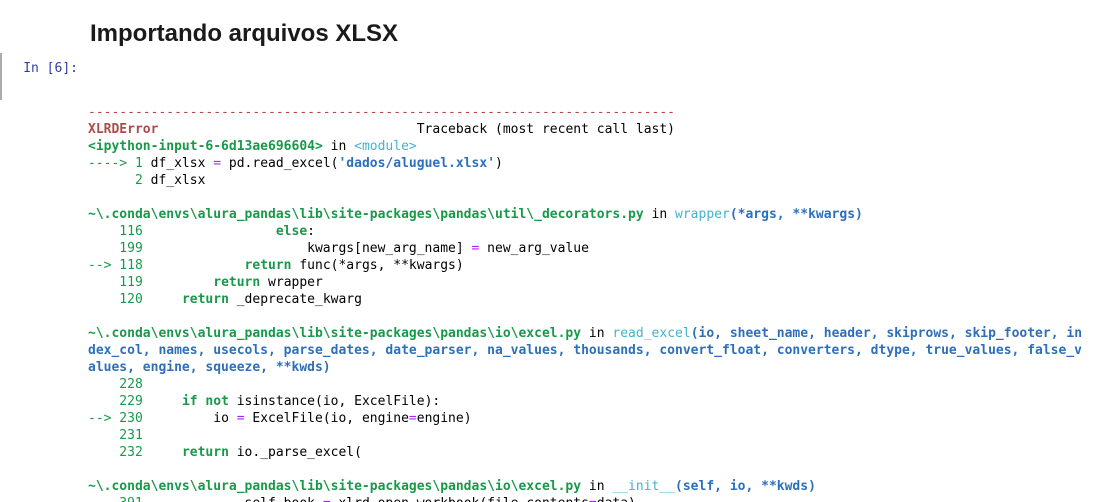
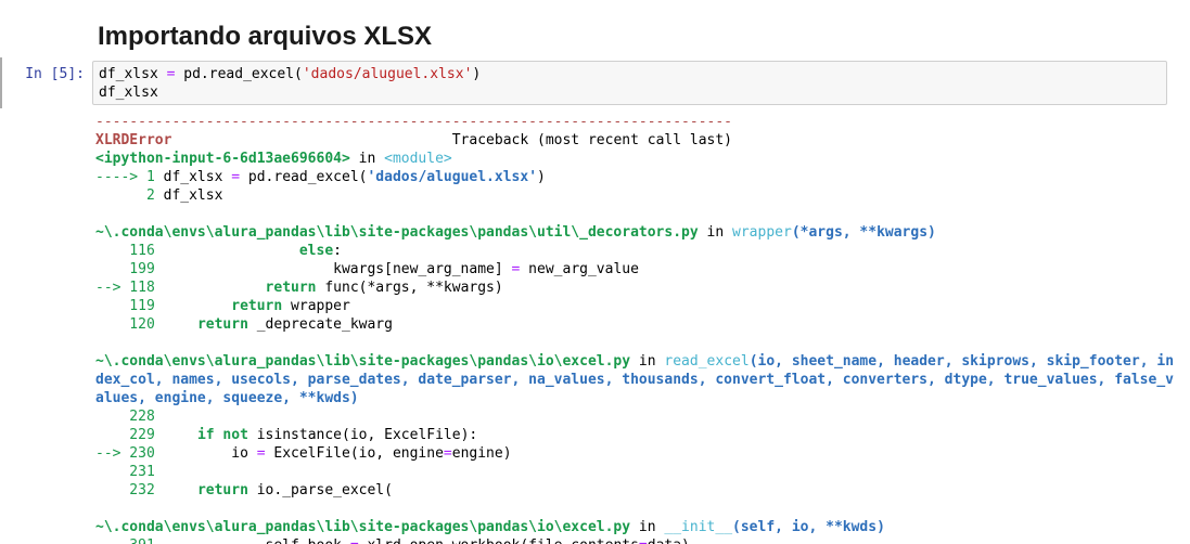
  Importando arquivos XLSX
- In [6]:
+ In [5]:
+ df_xlsx = pd.read_excel('dados/aluguel.xlsx') df_xlsx
  --------------------------------------------------------------------------- XLRDError Traceback (most recent call last) <ipython-input-6-6d13ae696604> in <module> ----> 1 df_xlsx = pd.read_excel('dados/aluguel.xlsx') 2 df_xlsx ~\.conda\envs\alura_pandas\lib\site-packages\pandas\util\_decorators.py in wrapper(*args, **kwargs) 116 else: 199 kwargs[new_arg_name] = new_arg_value --> 118 return func(*args, **kwargs) 119 return wrapper 120 return _deprecate_kwarg ~\.conda\envs\alura_pandas\lib\site-packages\pandas\io\excel.py in read_excel(io, sheet_name, header, skiprows, skip_footer, in dex_col, names, usecols, parse_dates, date_parser, na_values, thousands, convert_float, converters, dtype, true_values, false_v alues, engine, squeeze, **kwds) 228 229 if not isinstance(io, ExcelFile): --> 230 io = ExcelFile(io, engine=engine) 231 232 return io._parse_excel( ~\.conda\envs\alura_pandas\lib\site-packages\pandas\io\excel.py in __init__(self, io, **kwds)
